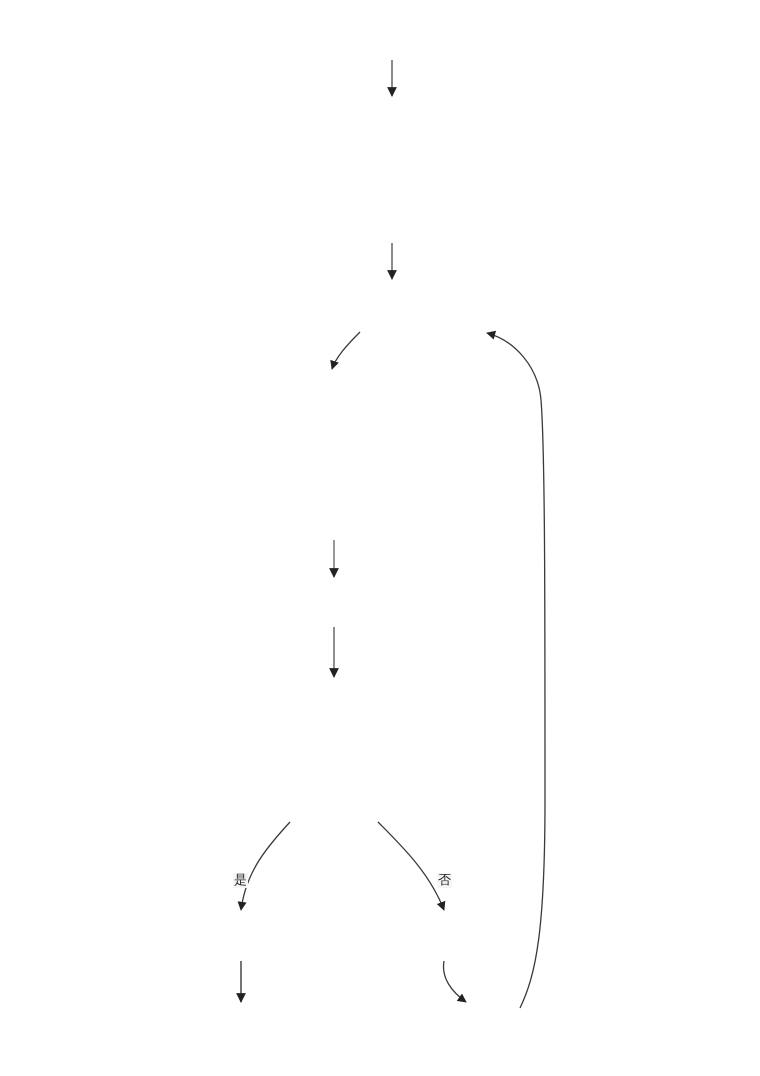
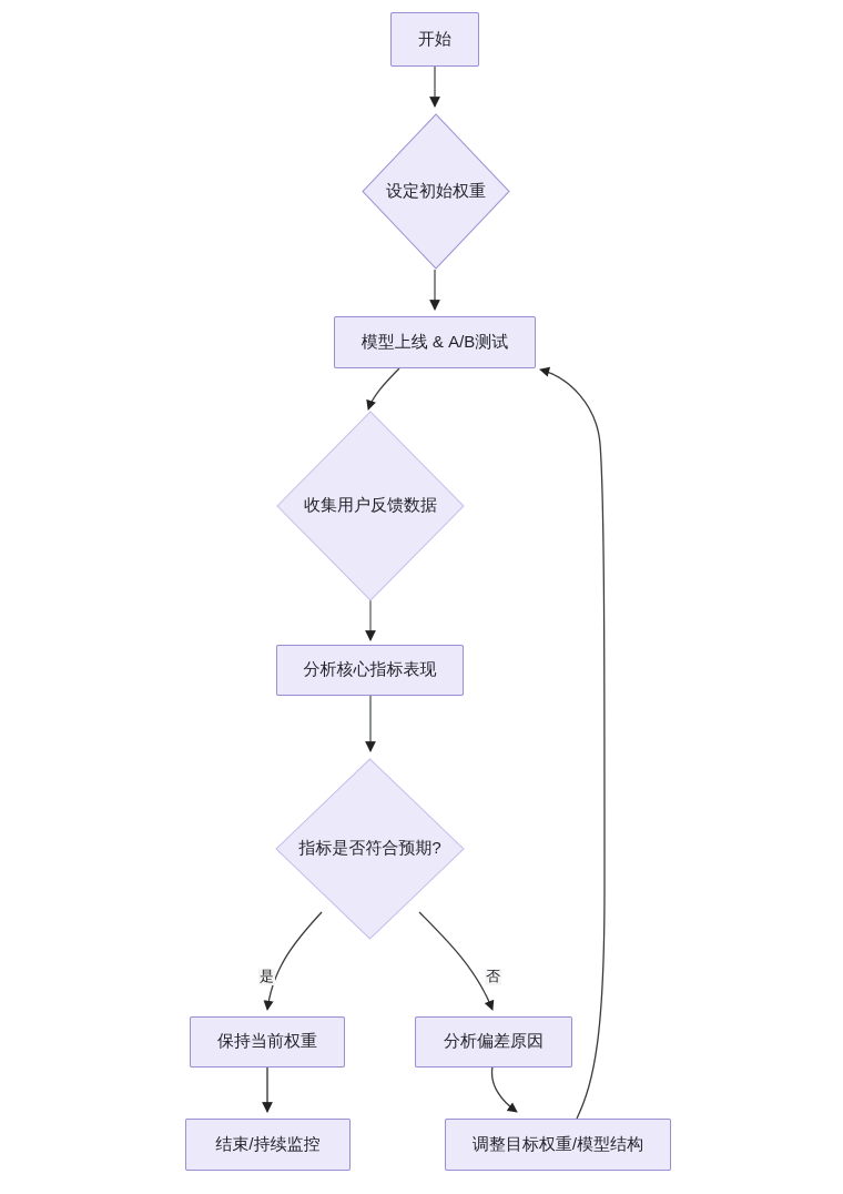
+ 开始
+ 设定初始权重
+ 模型上线 & A/B测试
+ 收集用户反馈数据
+ 分析核心指标表现
+ 指标是否符合预期?
+ 保持当前权重
+ 分析偏差原因
+ 结束/持续监控
+ 调整目标权重/模型结构
  是
  否
